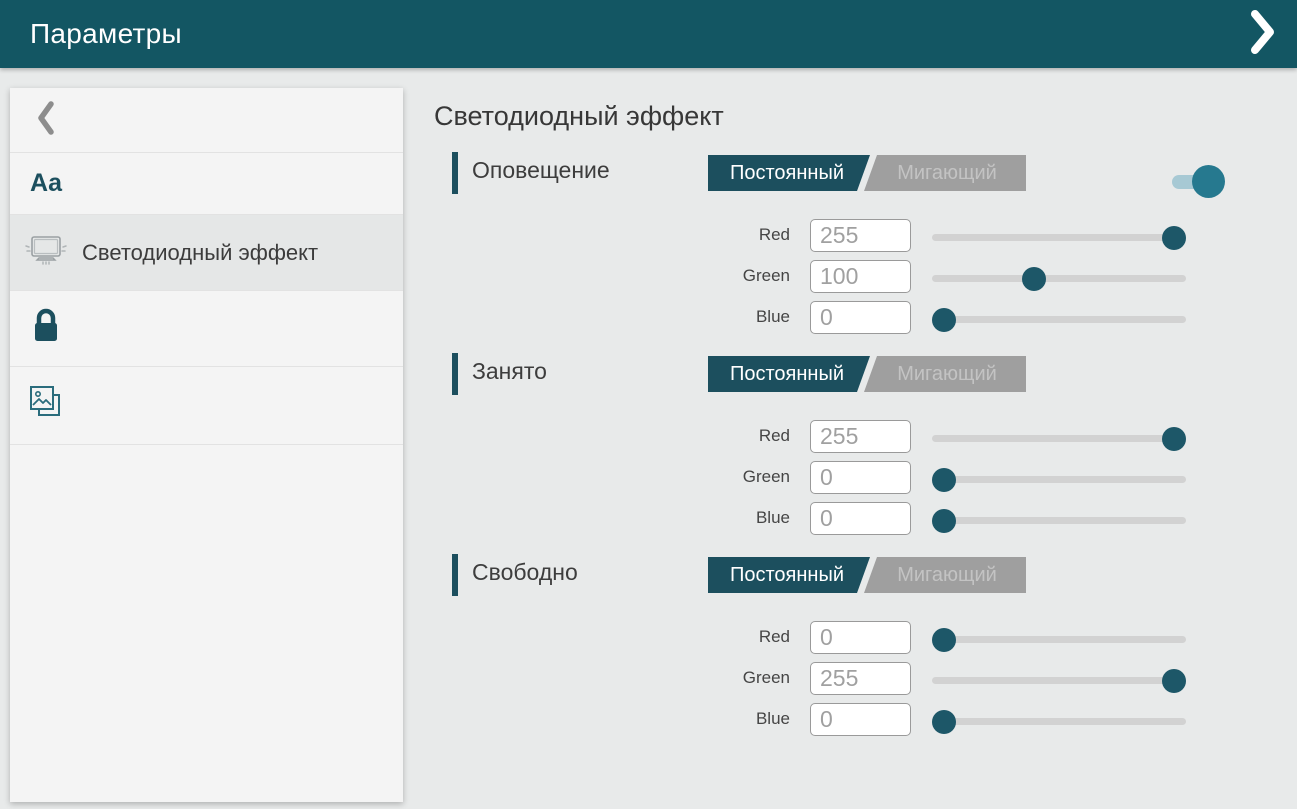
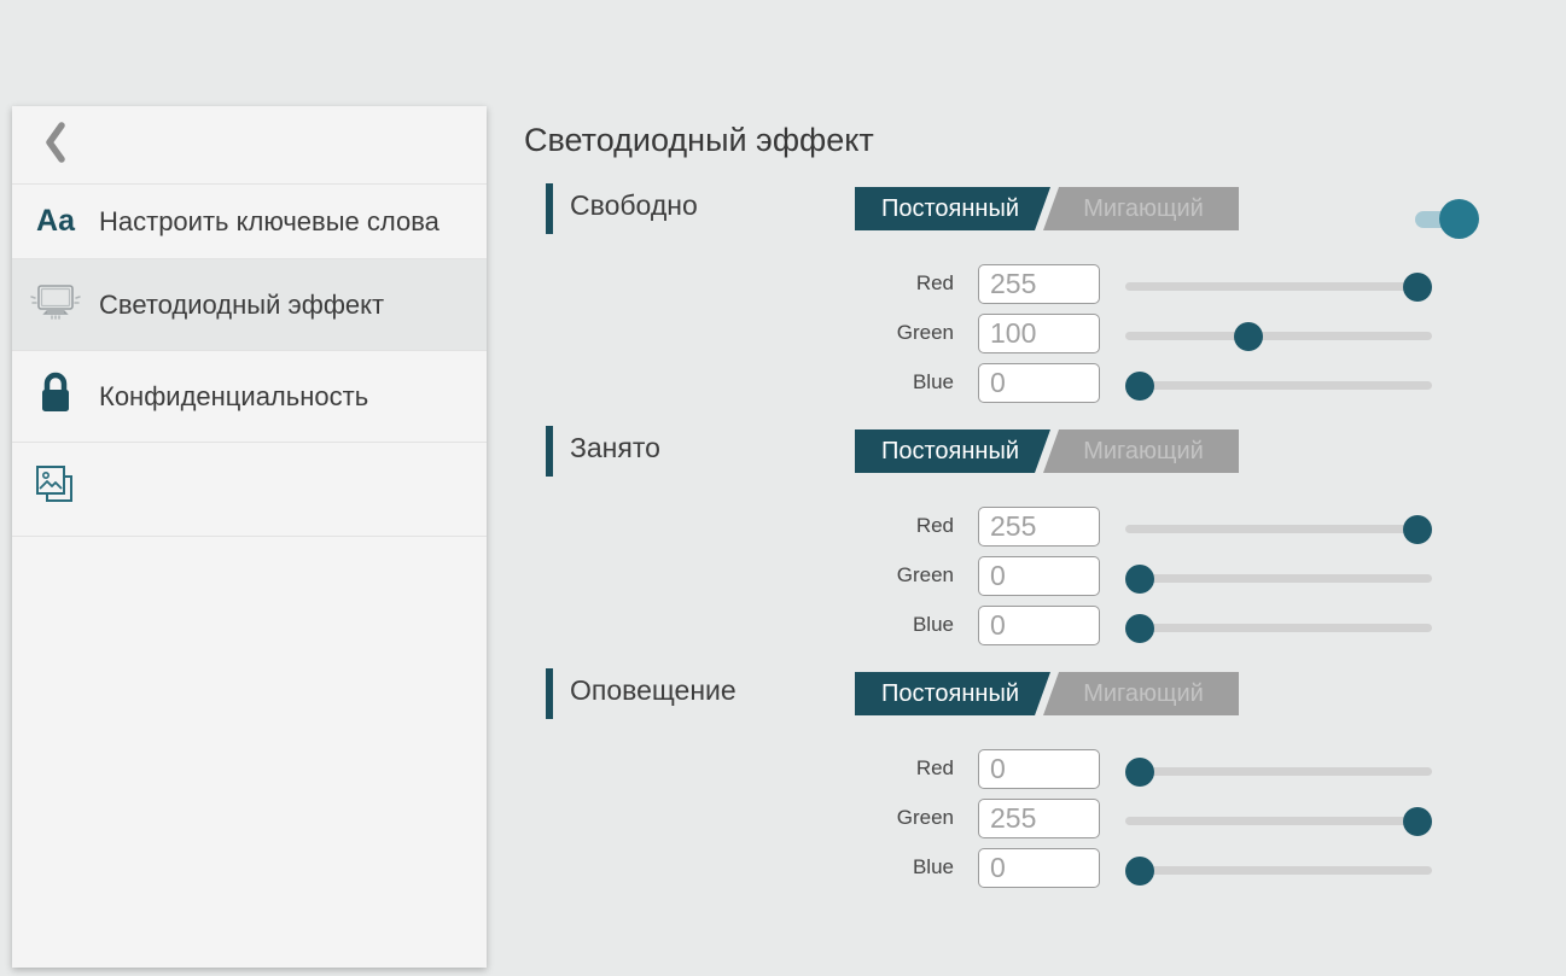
- Параметры
  Aa
+ Настроить ключевые слова
  Светодиодный эффект
+ Конфиденциальность
  Светодиодный эффект
- Оповещение
+ Свободно
  Постоянный
  Мигающий
  Red
  255
  Green
  100
  Blue
  0
  Занято
  Постоянный
  Мигающий
  Red
  255
  Green
  0
  Blue
  0
- Свободно
+ Оповещение
  Постоянный
  Мигающий
  Red
  0
  Green
  255
  Blue
  0
